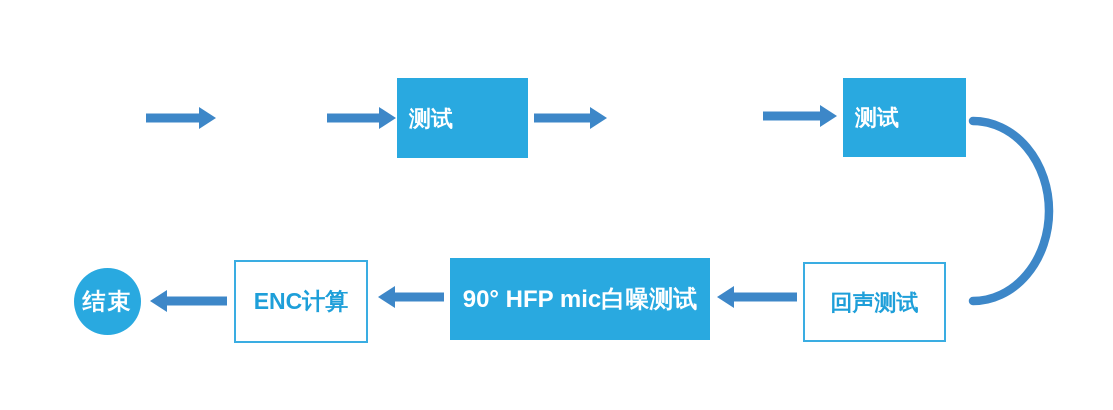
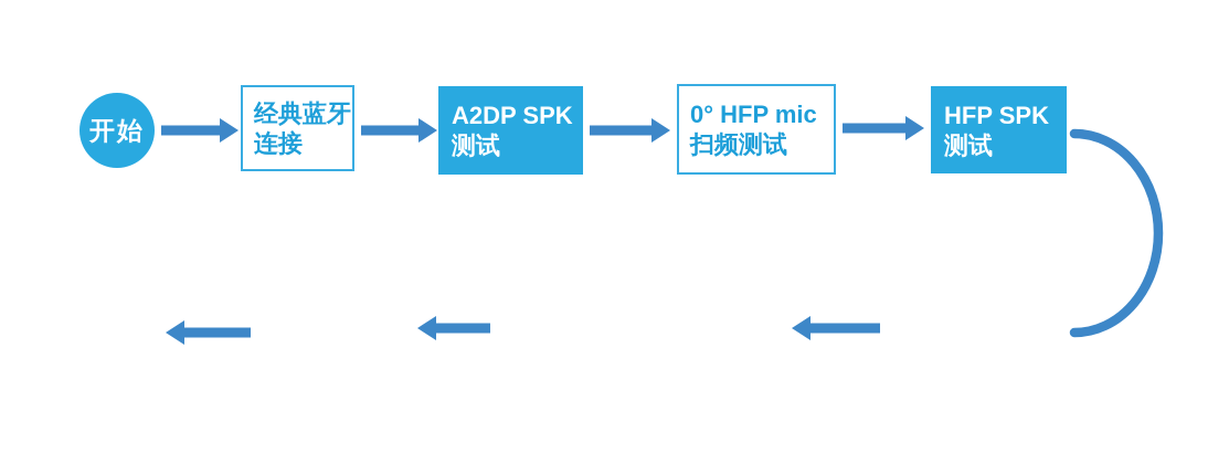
+ 开始
+ 经典蓝牙
+ 连接
+ A2DP SPK
  测试
+ 0° HFP mic
+ 扫频测试
+ HFP SPK
  测试
- 回声测试
- 90° HFP mic白噪测试
- ENC计算
- 结束
